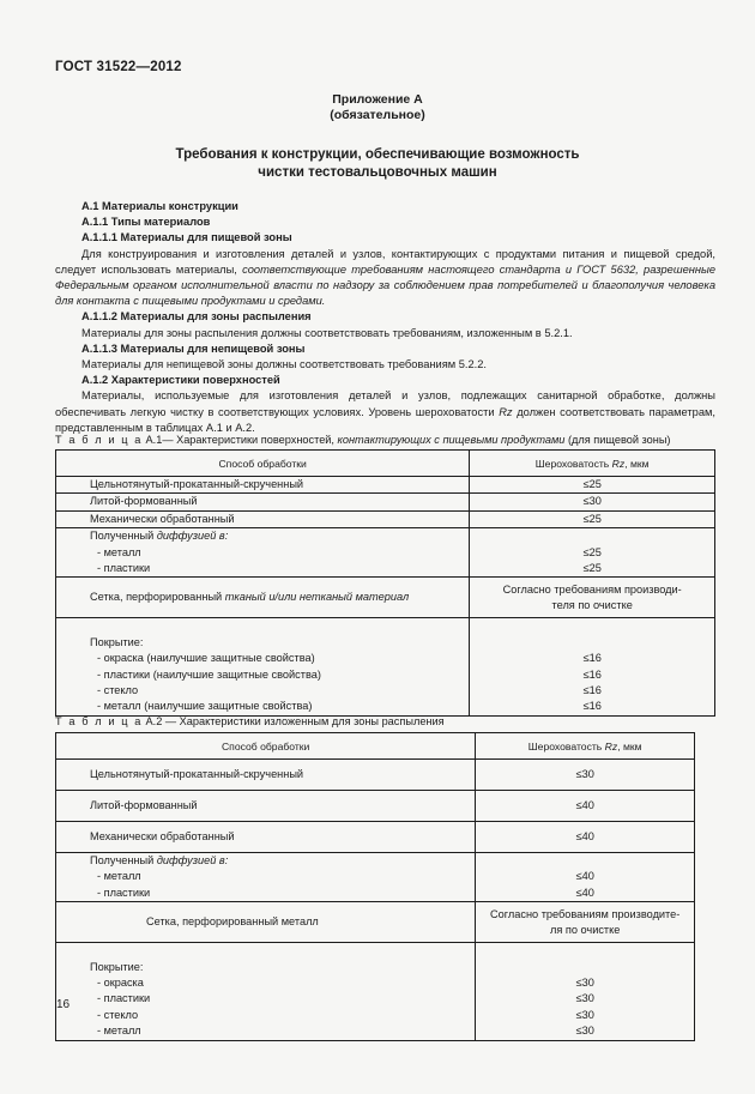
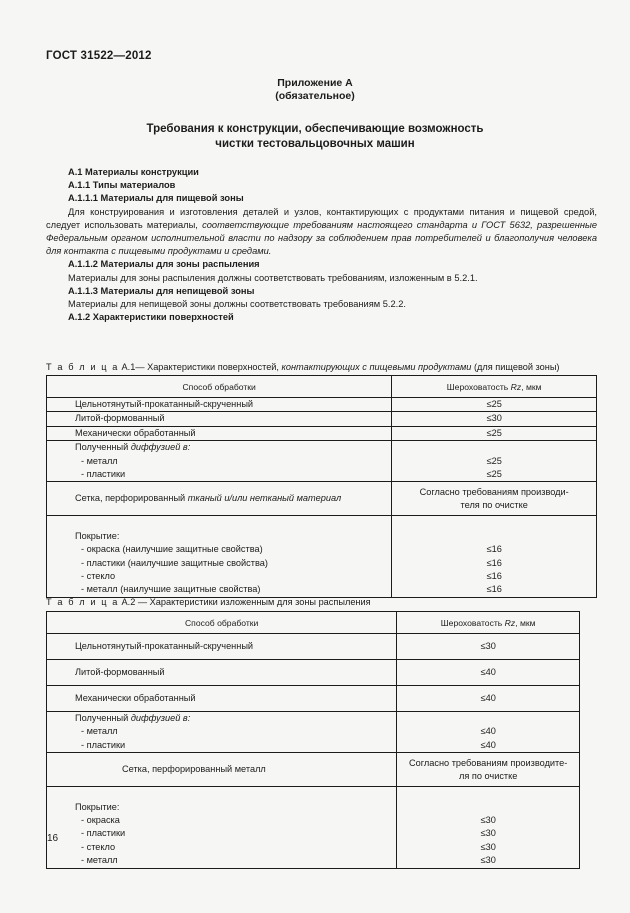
  ГОСТ 31522—2012
  Приложение А
  (обязательное)
  Требования к конструкции, обеспечивающие возможность
  чистки тестовальцовочных машин
  A.1 Материалы конструкции
  A.1.1 Типы материалов
  A.1.1.1 Материалы для пищевой зоны
  Для конструирования и изготовления деталей и узлов, контактирующих с продуктами питания и пищевой средой, следует использовать материалы, соответствующие требованиям настоящего стандарта и ГОСТ 5632, разрешенные Федеральным органом исполнительной власти по надзору за соблюдением прав потребителей и благополучия человека для контакта с пищевыми продуктами и средами.
  A.1.1.2 Материалы для зоны распыления
  Материалы для зоны распыления должны соответствовать требованиям, изложенным в 5.2.1.
  A.1.1.3 Материалы для непищевой зоны
  Материалы для непищевой зоны должны соответствовать требованиям 5.2.2.
  A.1.2 Характеристики поверхностей
- Материалы, используемые для изготовления деталей и узлов, подлежащих санитарной обработке, должны обеспечивать легкую чистку в соответствующих условиях. Уровень шероховатости Rz должен соответствовать параметрам, представленным в таблицах А.1 и А.2.
  Т а б л и ц а А.1— Характеристики поверхностей, контактирующих с пищевыми продуктами (для пищевой зоны)
  Способ обработки	Шероховатость Rz, мкм
  Цельнотянутый-прокатанный-скрученный	≤25
  Литой-формованный	≤30
  Механически обработанный	≤25
  Полученный диффузией в: - металл - пластики	≤25 ≤25
  Сетка, перфорированный тканый и/или нетканый материал	Согласно требованиям производи- теля по очистке
  Покрытие: - окраска (наилучшие защитные свойства) - пластики (наилучшие защитные свойства) - стекло - металл (наилучшие защитные свойства)	≤16 ≤16 ≤16 ≤16
  Т а б л и ц а А.2 — Характеристики изложенным для зоны распыления
  Способ обработки	Шероховатость Rz, мкм
  Цельнотянутый-прокатанный-скрученный	≤30
  Литой-формованный	≤40
  Механически обработанный	≤40
  Полученный диффузией в: - металл - пластики	≤40 ≤40
  Сетка, перфорированный металл	Согласно требованиям производите- ля по очистке
  Покрытие: - окраска - пластики - стекло - металл	≤30 ≤30 ≤30 ≤30
  16
